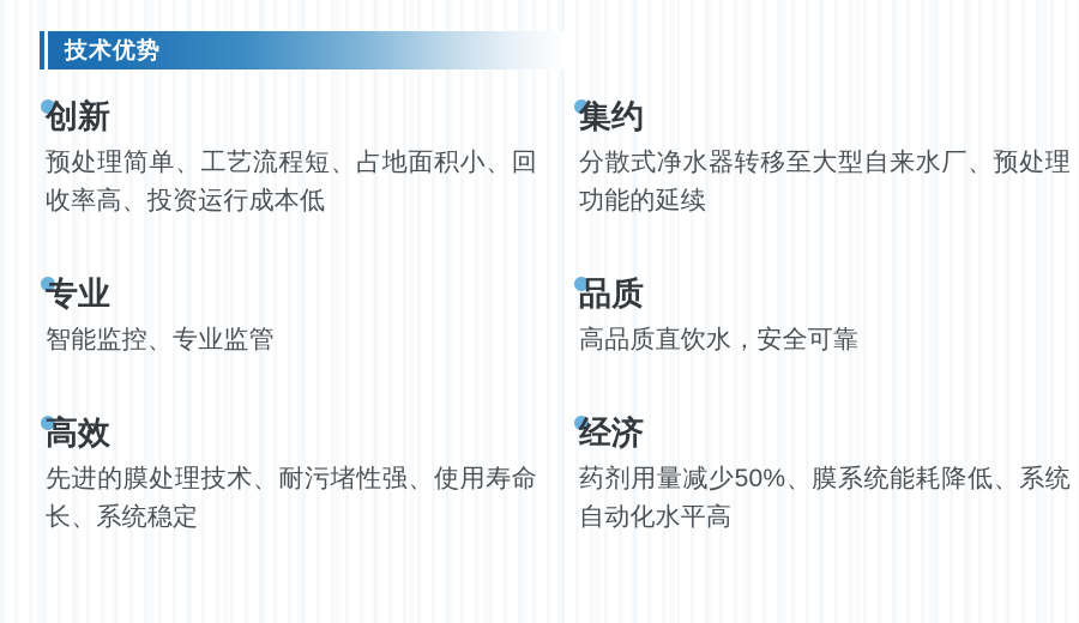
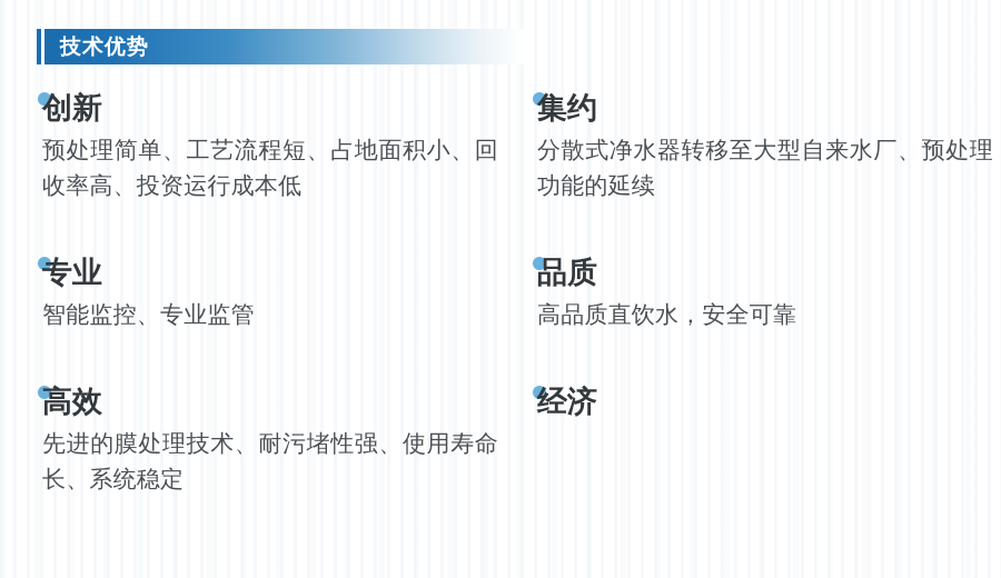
  技术优势
  创新
  预处理简单、工艺流程短、占地面积小、回收率高、投资运行成本低
  专业
  智能监控、专业监管
  高效
  先进的膜处理技术、耐污堵性强、使用寿命长、系统稳定
  集约
  分散式净水器转移至大型自来水厂、预处理功能的延续
  品质
  高品质直饮水，安全可靠
  经济
- 药剂用量减少50%、膜系统能耗降低、系统自动化水平高
